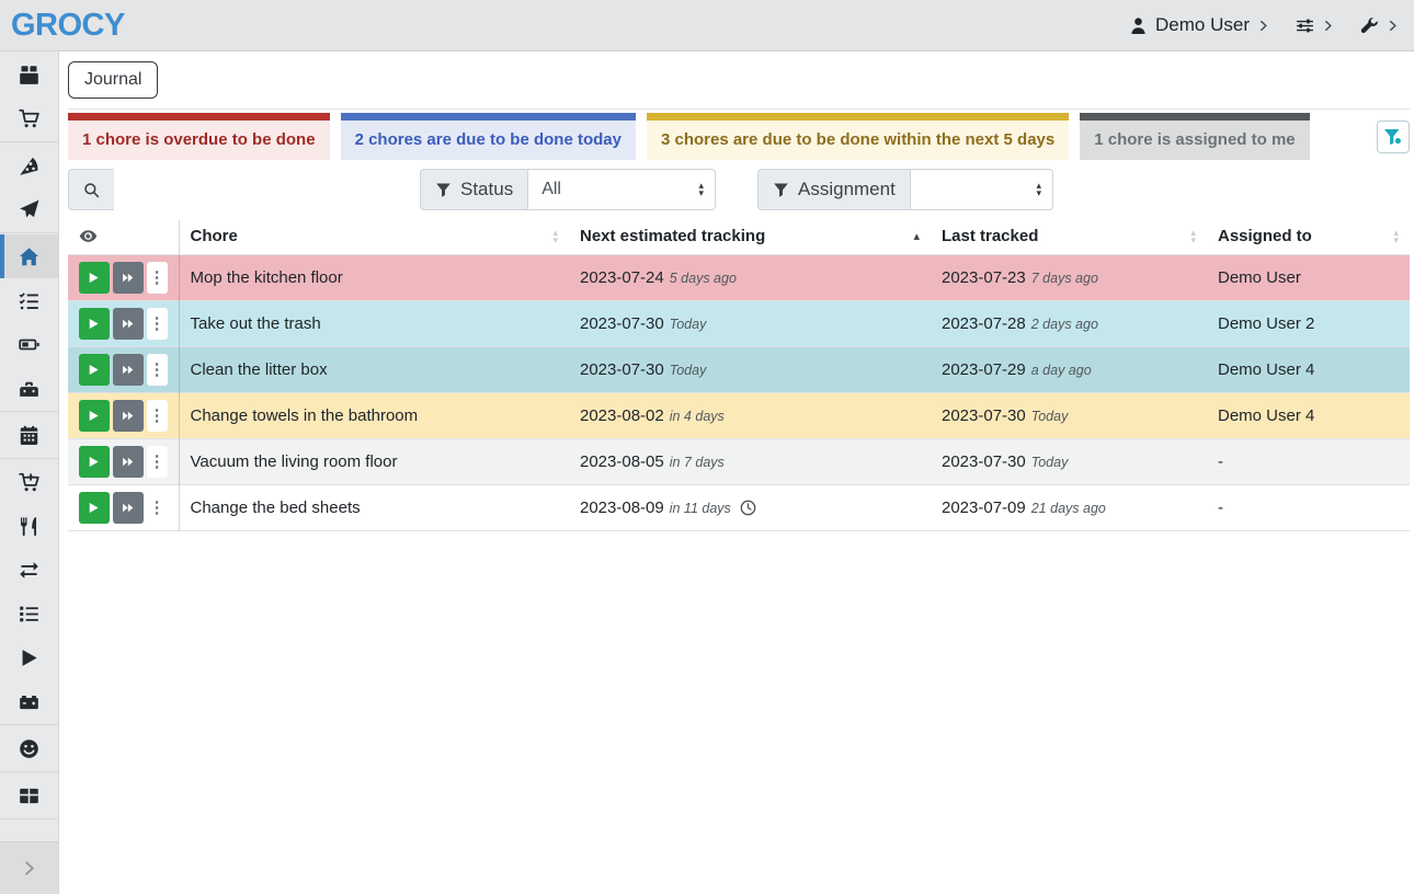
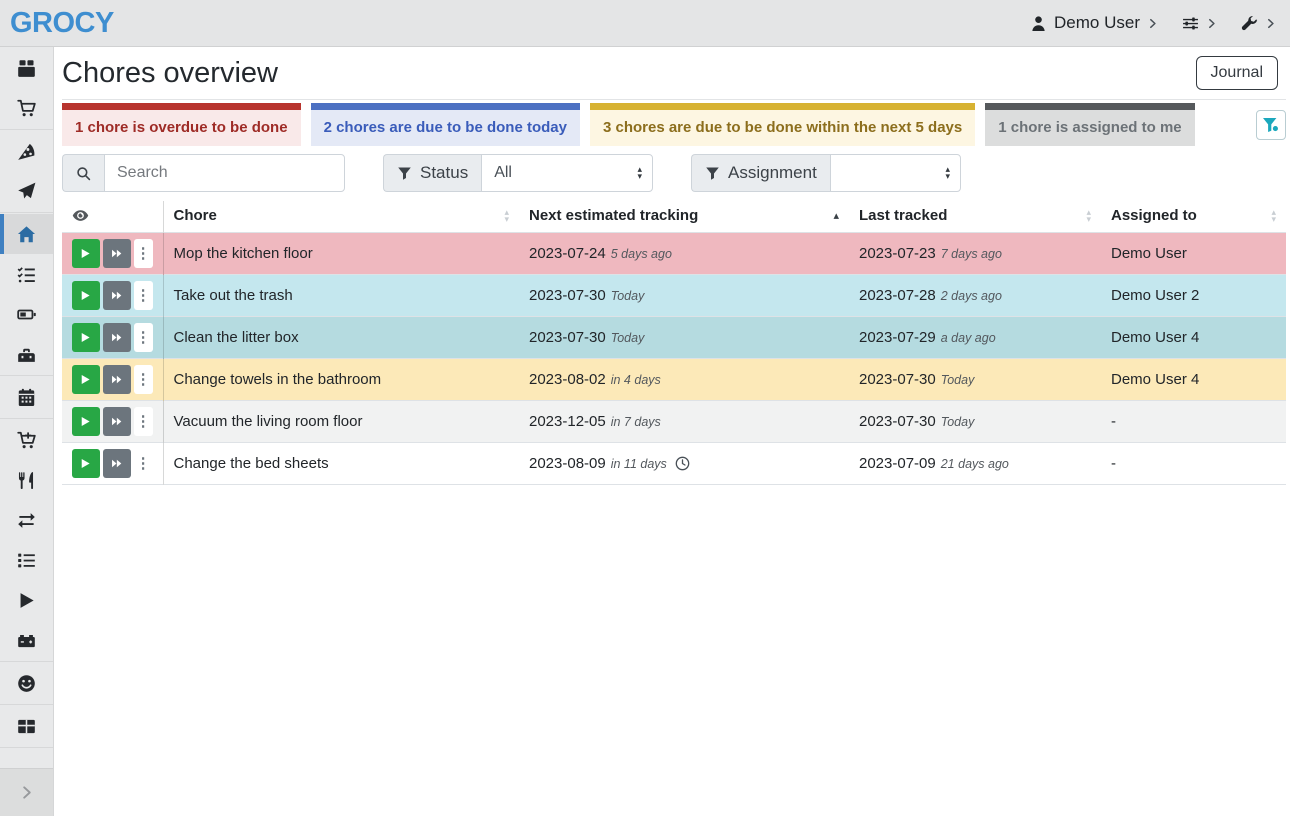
  GROCY
  Demo User
+ Chores overview
  Journal
  1 chore is overdue to be done
  2 chores are due to be done today
  3 chores are due to be done within the next 5 days
  1 chore is assigned to me
+ Search
  Status
  All
  ▴
  ▾
  Assignment
  ▴
  ▾
  	Chore ▴▾	Next estimated tracking ▴	Last tracked ▴▾	Assigned to ▴▾
  ⋮	Mop the kitchen floor	2023-07-24 5 days ago	2023-07-23 7 days ago	Demo User
  ⋮	Take out the trash	2023-07-30 Today	2023-07-28 2 days ago	Demo User 2
  ⋮	Clean the litter box	2023-07-30 Today	2023-07-29 a day ago	Demo User 4
  ⋮	Change towels in the bathroom	2023-08-02 in 4 days	2023-07-30 Today	Demo User 4
- ⋮	Vacuum the living room floor	2023-08-05 in 7 days	2023-07-30 Today	-
+ ⋮	Vacuum the living room floor	2023-12-05 in 7 days	2023-07-30 Today	-
  ⋮	Change the bed sheets	2023-08-09 in 11 days	2023-07-09 21 days ago	-
